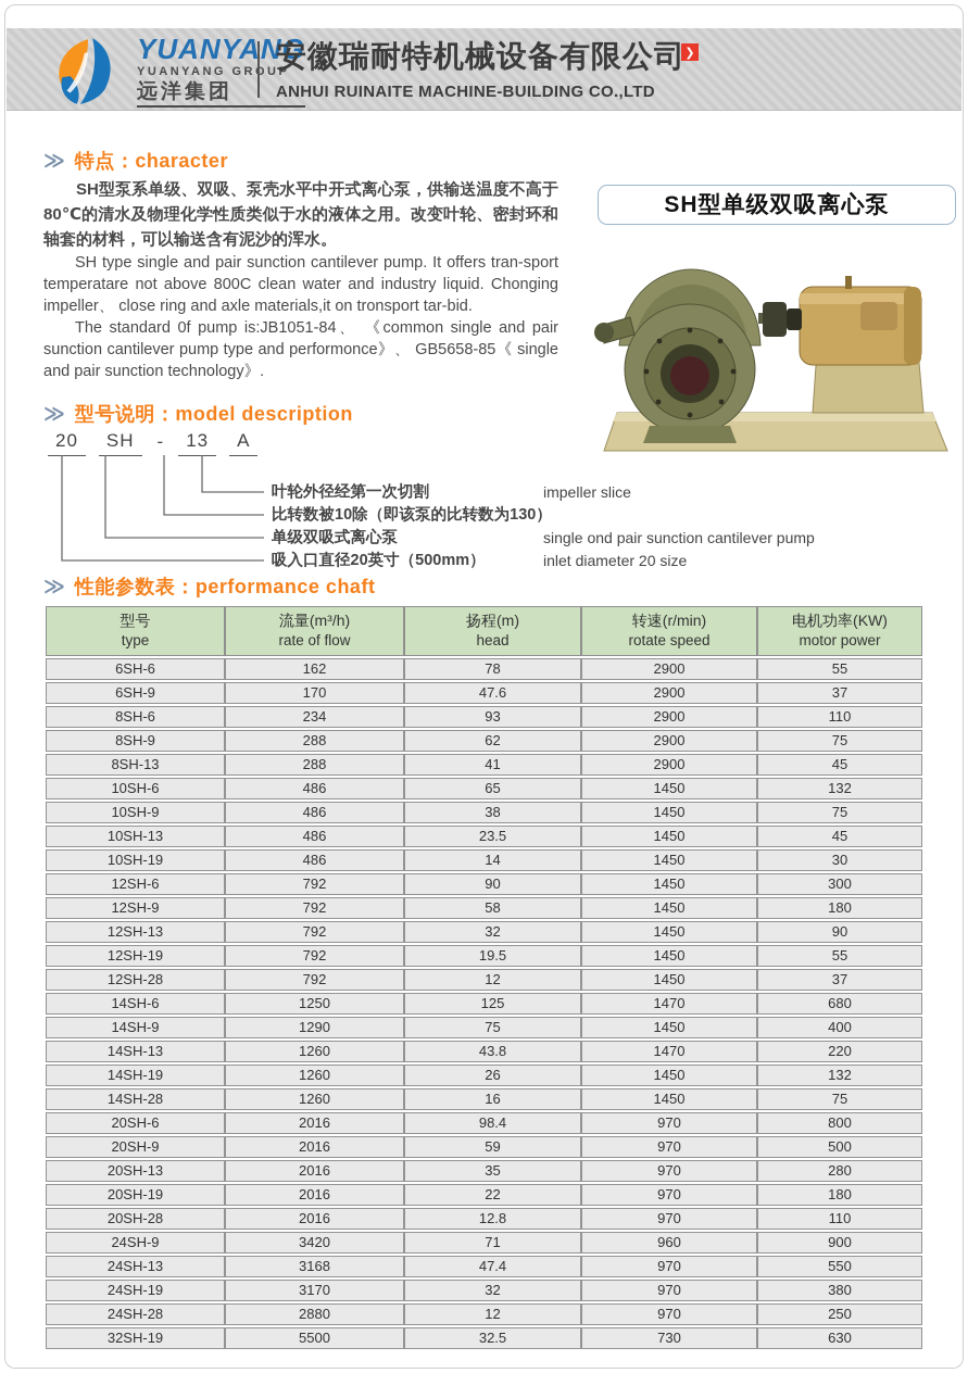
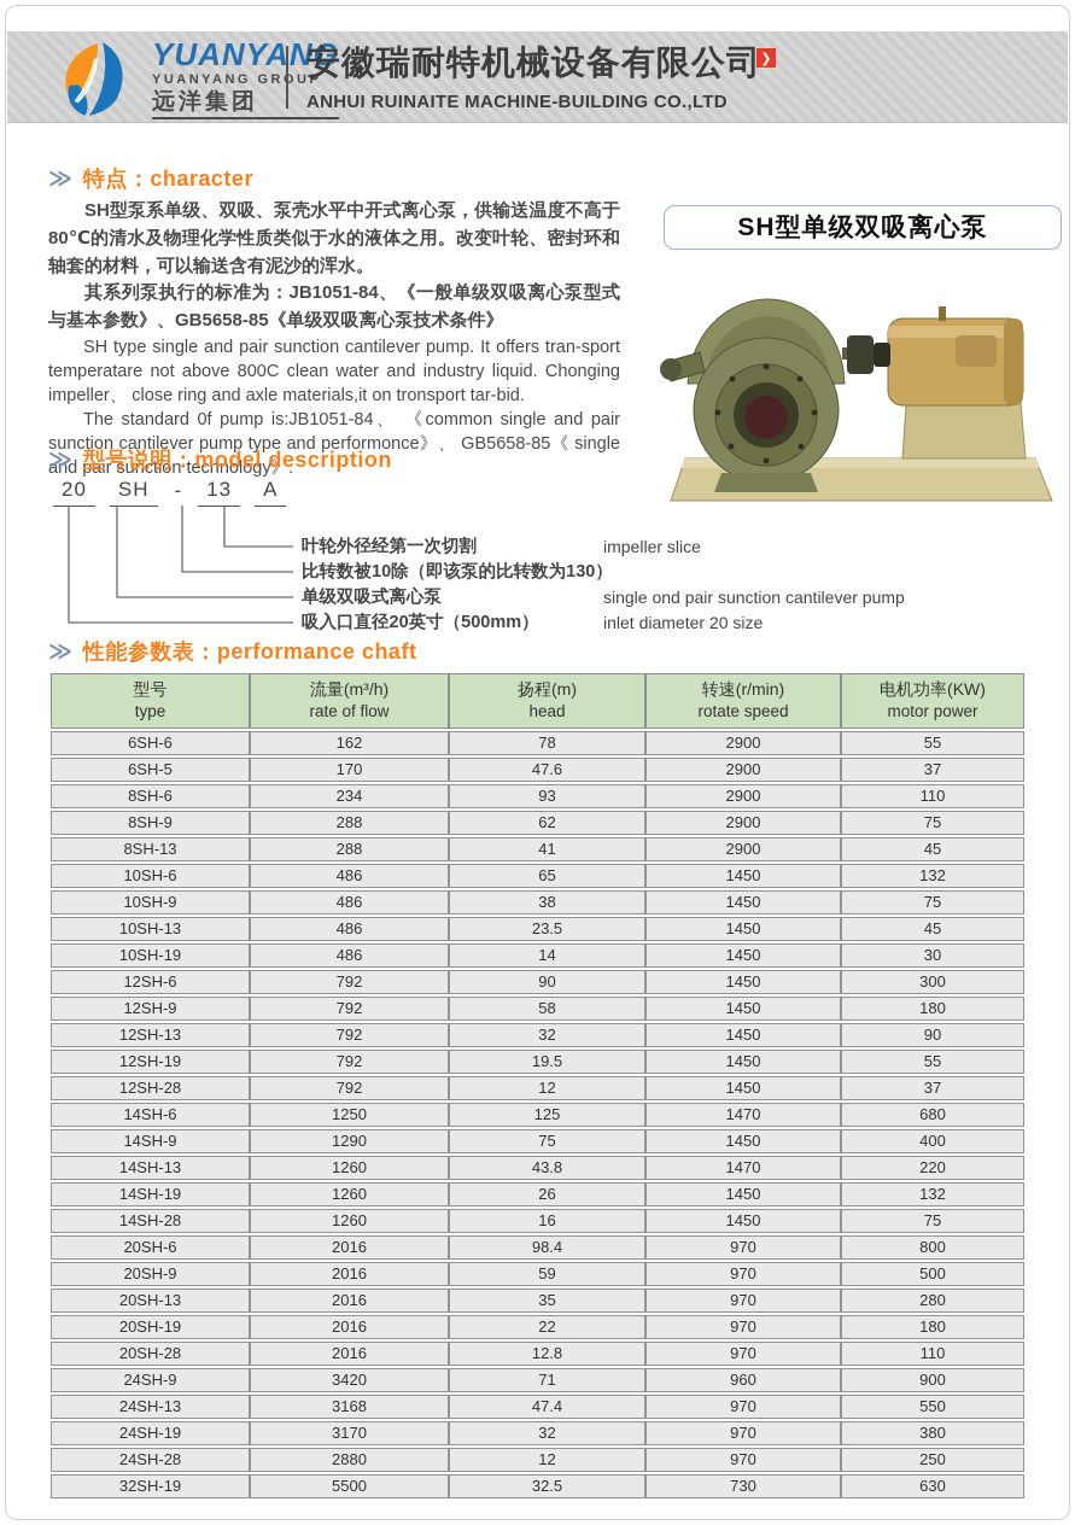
  YUANYANG
  YUANYANG GROUP
  远洋集团
  安徽瑞耐特机械设备有限公司
  ANHUI RUINAITE MACHINE-BUILDING CO.,LTD
  ❯
  ≫
  特点：character
  SH型泵系单级、双吸、泵壳水平中开式离心泵，供输送温度不高于80℃的清水及物理化学性质类似于水的液体之用。改变叶轮、密封环和轴套的材料，可以输送含有泥沙的浑水。
+ 其系列泵执行的标准为：JB1051-84、《一般单级双吸离心泵型式与基本参数》、GB5658-85《单级双吸离心泵技术条件》
  SH type single and pair sunction cantilever pump. It offers tran-sport temperatare not above 800C clean water and industry liquid. Chonging impeller、 close ring and axle materials,it on tronsport tar-bid.
  The standard 0f pump is:JB1051-84、 《common single and pair sunction cantilever pump type and performonce》、 GB5658-85《 single and pair sunction technology》.
  SH型单级双吸离心泵
  ≫
  型号说明：model description
  20
  SH
  -
  13
  A
  叶轮外径经第一次切割
  impeller slice
  比转数被10除（即该泵的比转数为130）
  单级双吸式离心泵
  single ond pair sunction cantilever pump
  吸入口直径20英寸（500mm）
  inlet diameter 20 size
  ≫
  性能参数表：performance chaft
  型号 type	流量(m³/h) rate of flow	扬程(m) head	转速(r/min) rotate speed	电机功率(KW) motor power
  6SH-6	162	78	2900	55
- 6SH-9	170	47.6	2900	37
+ 6SH-5	170	47.6	2900	37
  8SH-6	234	93	2900	110
  8SH-9	288	62	2900	75
  8SH-13	288	41	2900	45
  10SH-6	486	65	1450	132
  10SH-9	486	38	1450	75
  10SH-13	486	23.5	1450	45
  10SH-19	486	14	1450	30
  12SH-6	792	90	1450	300
  12SH-9	792	58	1450	180
  12SH-13	792	32	1450	90
  12SH-19	792	19.5	1450	55
  12SH-28	792	12	1450	37
  14SH-6	1250	125	1470	680
  14SH-9	1290	75	1450	400
  14SH-13	1260	43.8	1470	220
  14SH-19	1260	26	1450	132
  14SH-28	1260	16	1450	75
  20SH-6	2016	98.4	970	800
  20SH-9	2016	59	970	500
  20SH-13	2016	35	970	280
  20SH-19	2016	22	970	180
  20SH-28	2016	12.8	970	110
  24SH-9	3420	71	960	900
  24SH-13	3168	47.4	970	550
  24SH-19	3170	32	970	380
  24SH-28	2880	12	970	250
  32SH-19	5500	32.5	730	630
